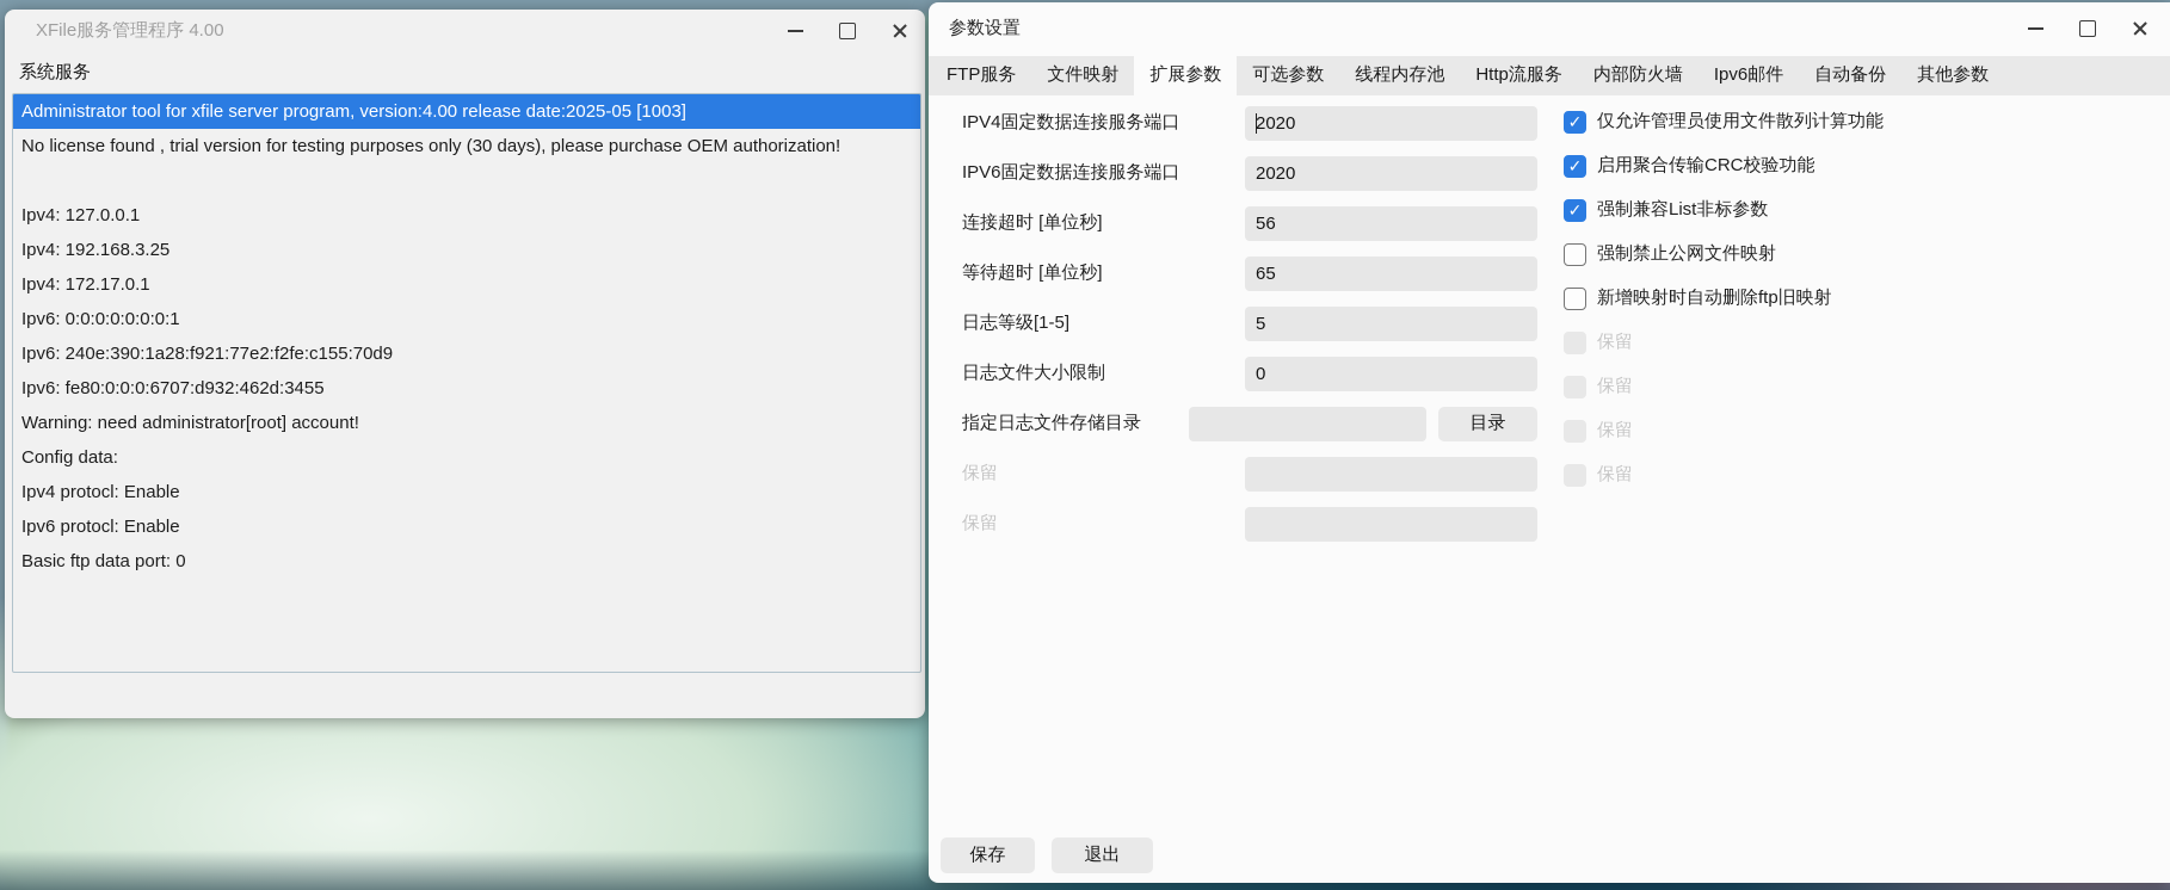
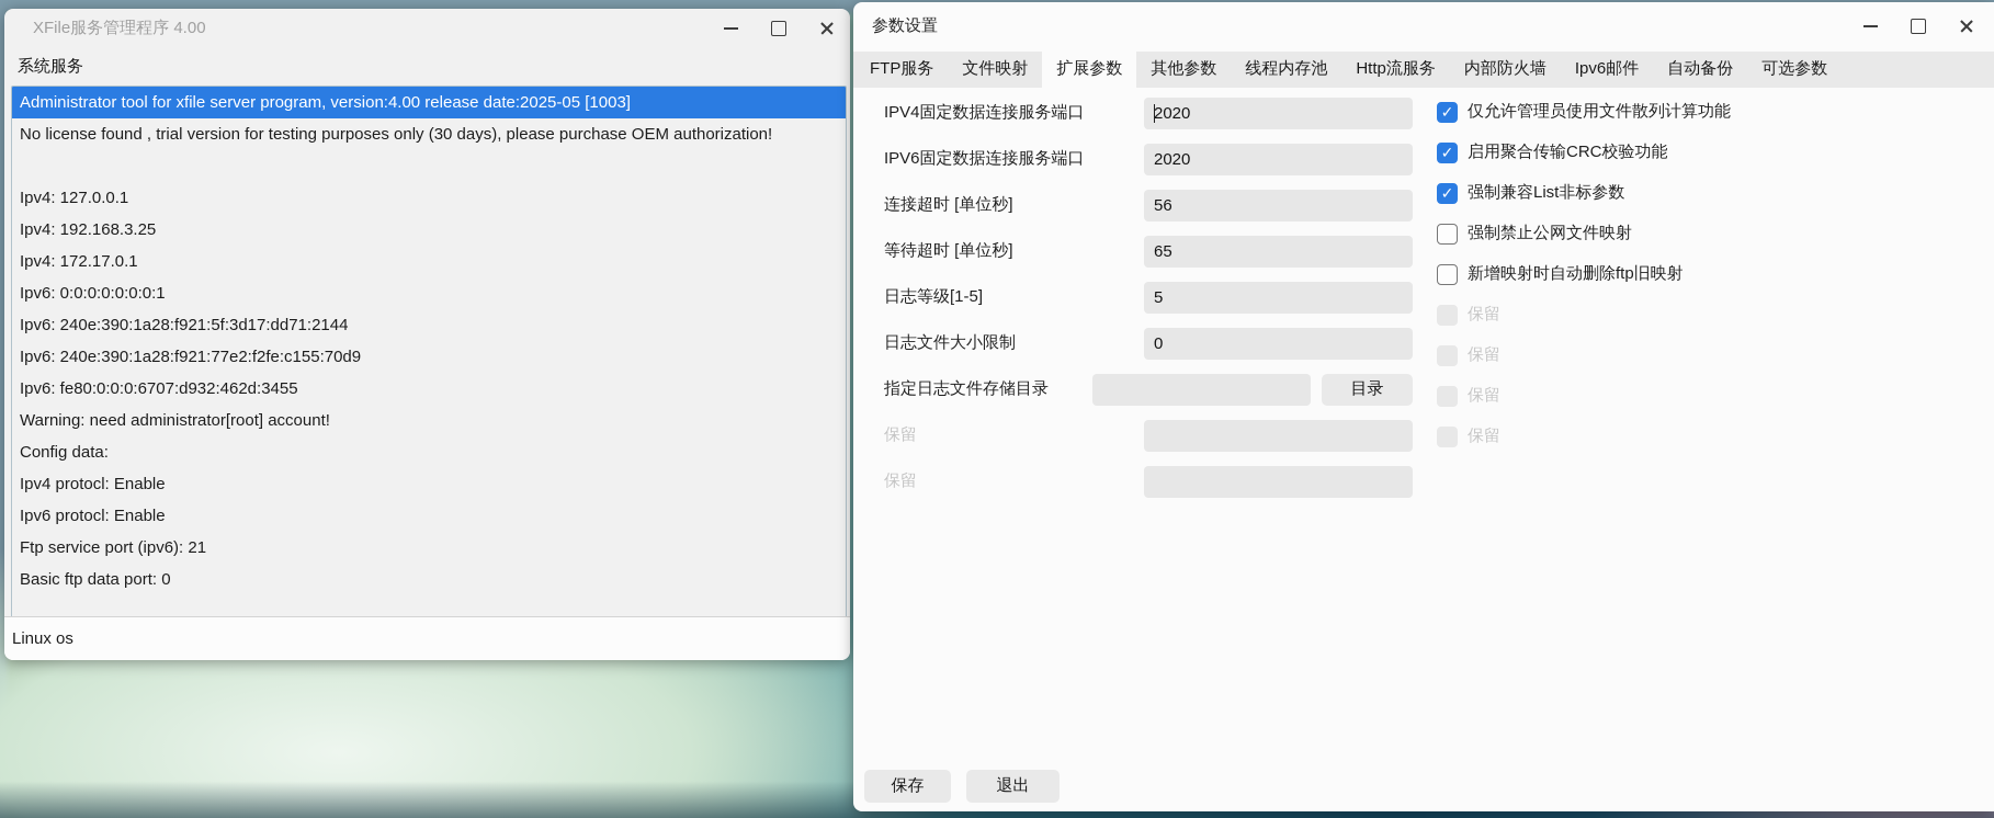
  XFile服务管理程序 4.00
  系统服务
  Administrator tool for xfile server program, version:4.00 release date:2025-05 [1003]
  No license found , trial version for testing purposes only (30 days), please purchase OEM authorization!
  Ipv4: 127.0.0.1
  Ipv4: 192.168.3.25
  Ipv4: 172.17.0.1
  Ipv6: 0:0:0:0:0:0:0:1
+ Ipv6: 240e:390:1a28:f921:5f:3d17:dd71:2144
  Ipv6: 240e:390:1a28:f921:77e2:f2fe:c155:70d9
  Ipv6: fe80:0:0:0:6707:d932:462d:3455
  Warning: need administrator[root] account!
  Config data:
  Ipv4 protocl: Enable
  Ipv6 protocl: Enable
+ Ftp service port (ipv6): 21
  Basic ftp data port: 0
+ Linux os
  参数设置
  FTP服务
  文件映射
  扩展参数
- 可选参数
+ 其他参数
  线程内存池
  Http流服务
  内部防火墙
  Ipv6邮件
  自动备份
- 其他参数
+ 可选参数
  IPV4固定数据连接服务端口
  2020
  IPV6固定数据连接服务端口
  2020
  连接超时 [单位秒]
  56
  等待超时 [单位秒]
  65
  日志等级[1-5]
  5
  日志文件大小限制
  0
  指定日志文件存储目录
  目录
  保留
  保留
  仅允许管理员使用文件散列计算功能
  启用聚合传输CRC校验功能
  强制兼容List非标参数
  强制禁止公网文件映射
  新增映射时自动删除ftp旧映射
  保留
  保留
  保留
  保留
  保存
  退出
